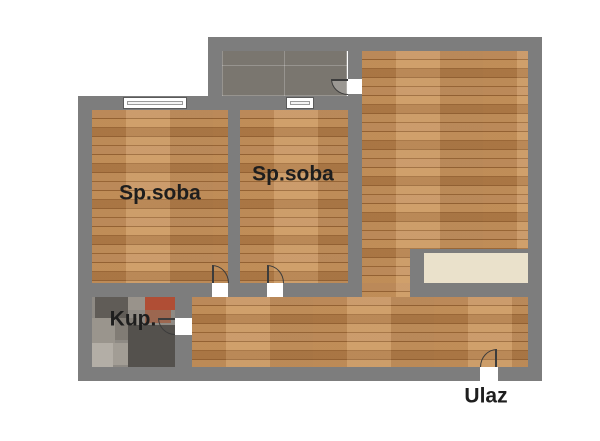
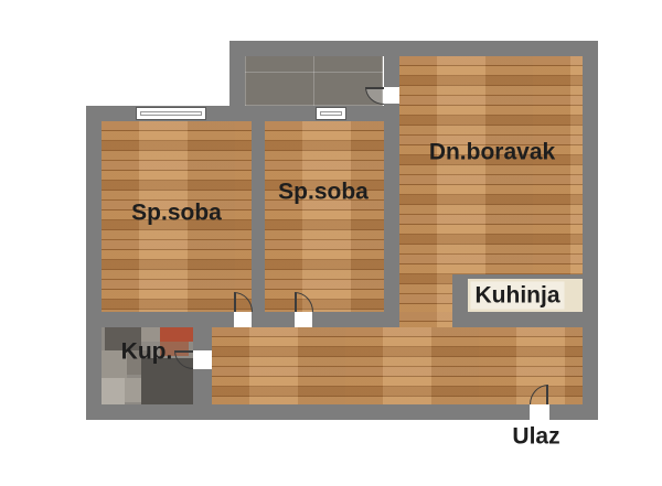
  Sp.soba
  Sp.soba
+ Dn.boravak
+ Kuhinja
  Kup.
  Ulaz
